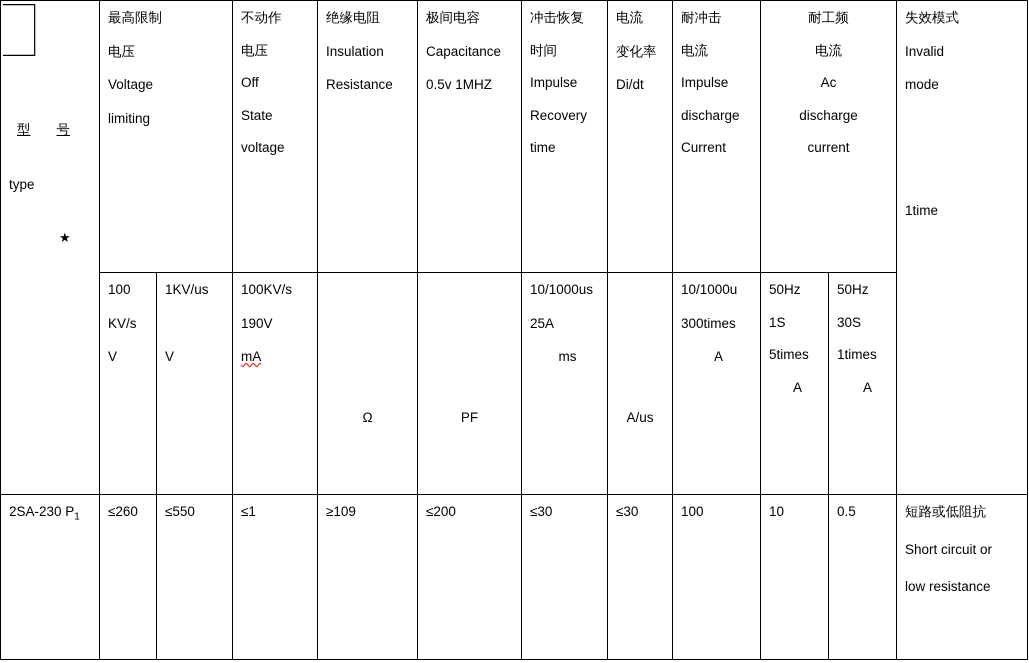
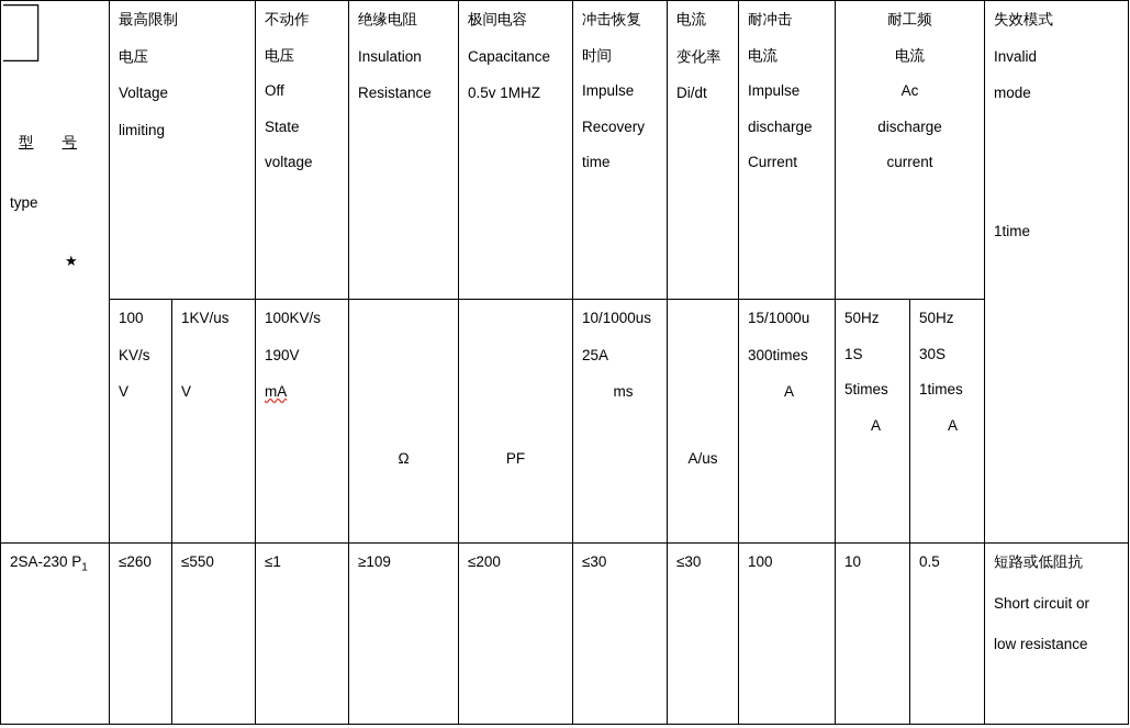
  型 号 type ★	最高限制 电压 Voltage limiting	不动作 电压 Off State voltage	绝缘电阻 Insulation Resistance	极间电容 Capacitance 0.5v 1MHZ	冲击恢复 时间 Impulse Recovery time	电流 变化率 Di/dt	耐冲击 电流 Impulse discharge Current	耐工频 电流 Ac discharge current	失效模式 Invalid mode 1time
- 100 KV/s V	1KV/us V	100KV/s 190V mA	Ω	PF	10/1000us 25A ms	A/us	10/1000u 300times A	50Hz 1S 5times A	50Hz 30S 1times A
+ 100 KV/s V	1KV/us V	100KV/s 190V mA	Ω	PF	10/1000us 25A ms	A/us	15/1000u 300times A	50Hz 1S 5times A	50Hz 30S 1times A
  2SA-230 P1	≤260	≤550	≤1	≥109	≤200	≤30	≤30	100	10	0.5	短路或低阻抗 Short circuit or low resistance
